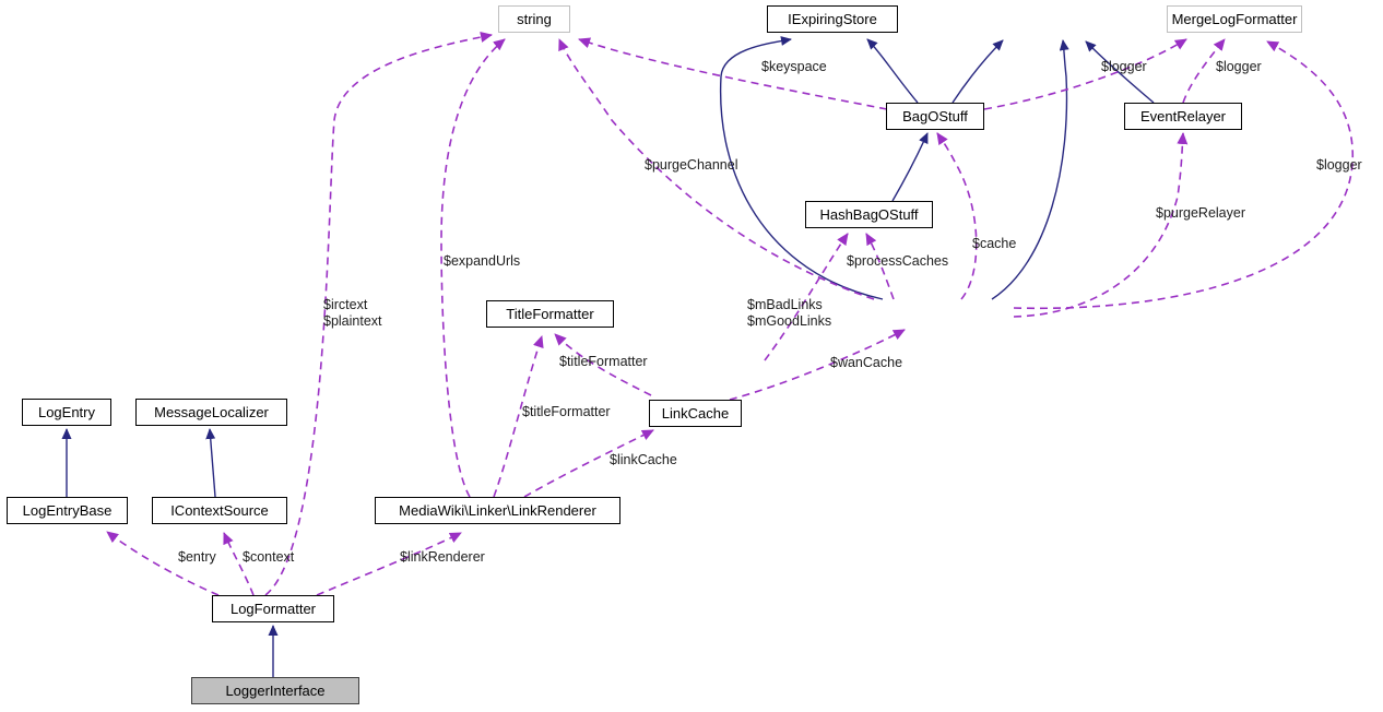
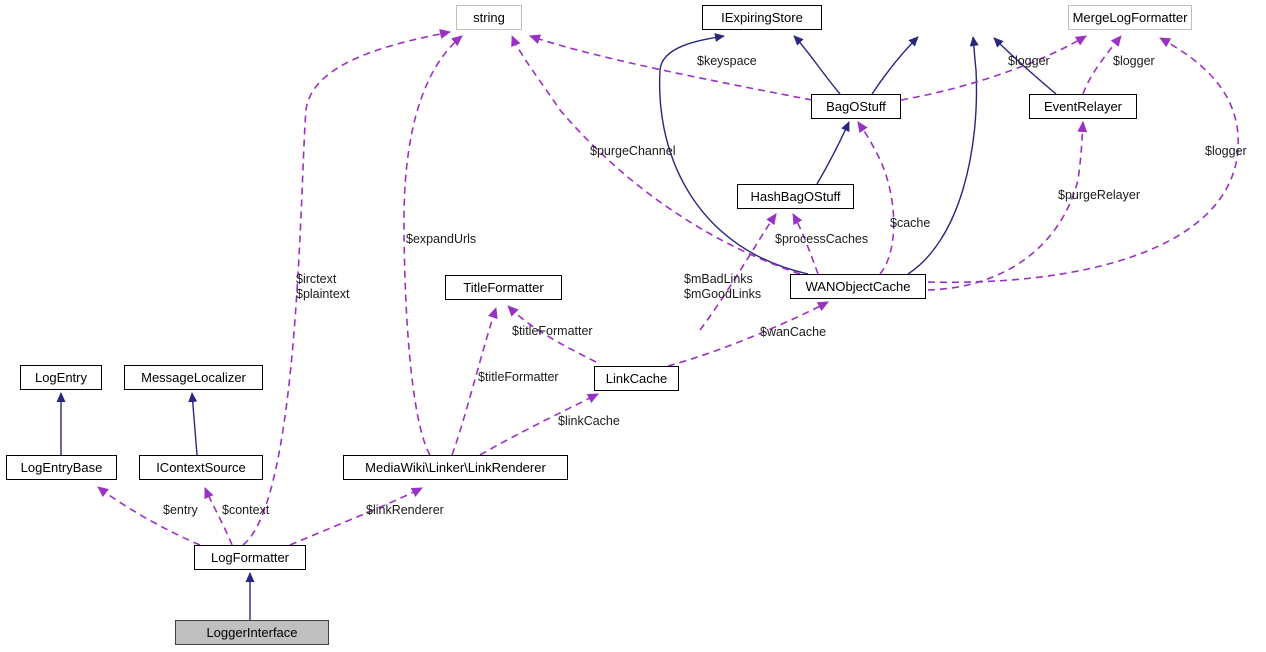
  string
  IExpiringStore
  MergeLogFormatter
  BagOStuff
  EventRelayer
  HashBagOStuff
+ WANObjectCache
  TitleFormatter
  LinkCache
  LogEntry
  MessageLocalizer
  LogEntryBase
  IContextSource
  MediaWiki\Linker\LinkRenderer
  LogFormatter
  LoggerInterface
  $keyspace
  $purgeChannel
  $logger
  $logger
  $logger
  $cache
  $purgeRelayer
  $processCaches
  $expandUrls
  $irctext
  $plaintext
  $mBadLinks
  $mGoodLinks
  $titleFormatter
  $wanCache
  $titleFormatter
  $linkCache
  $entry
  $context
  $linkRenderer
